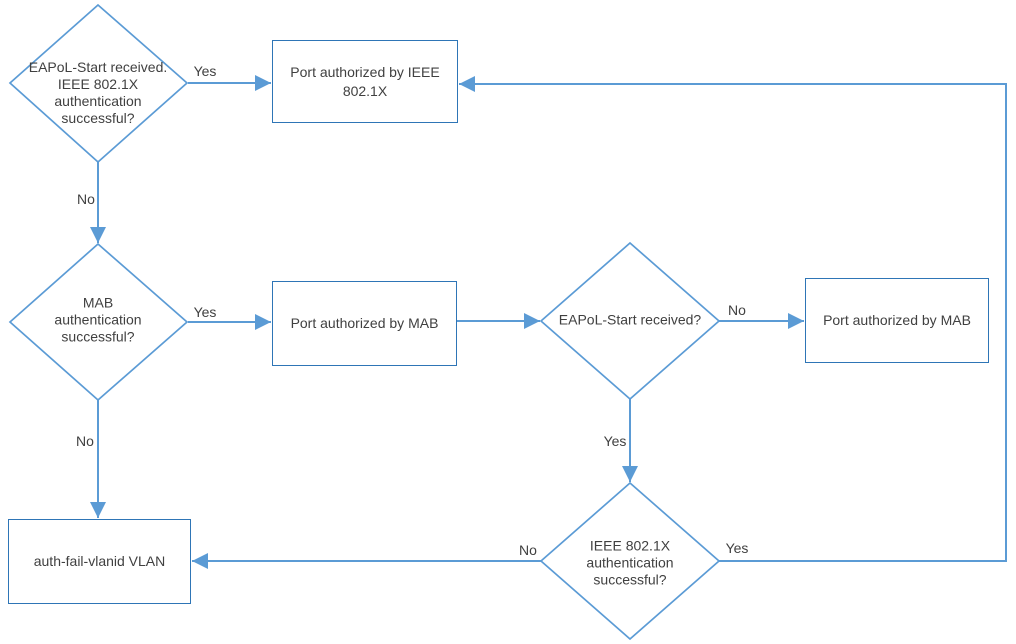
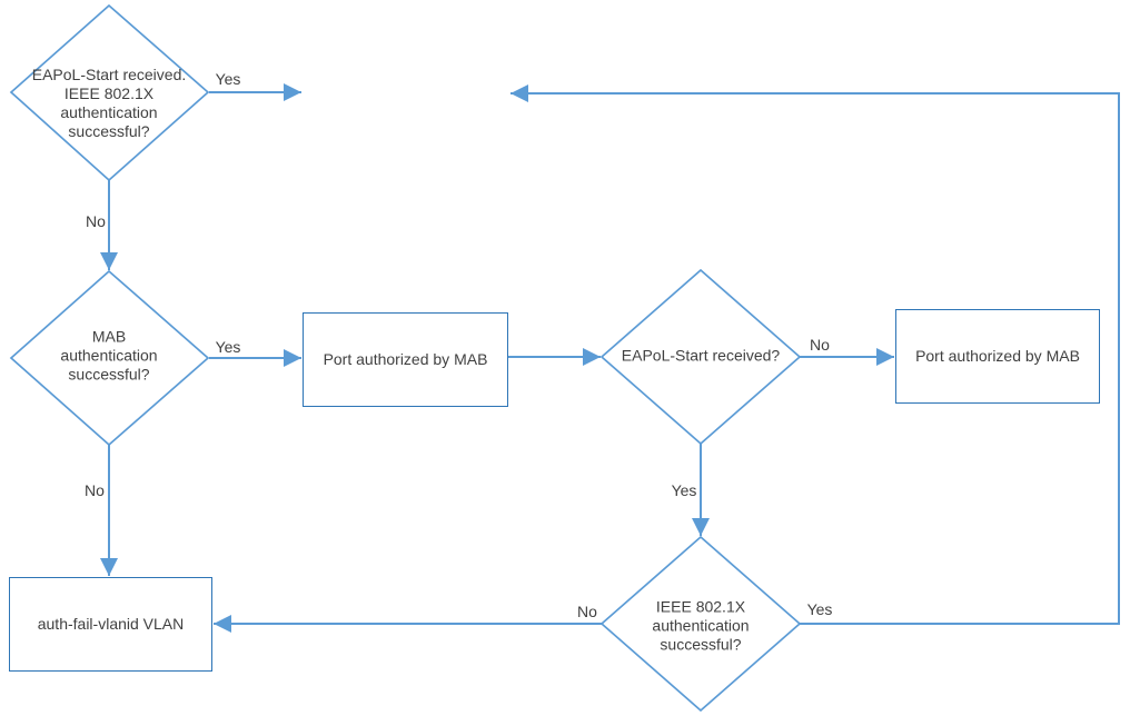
- Port authorized by IEEE
- 802.1X
  Port authorized by MAB
  Port authorized by MAB
  auth-fail-vlanid VLAN
  EAPoL-Start received.
  IEEE 802.1X
  authentication
  successful?
  MAB
  authentication
  successful?
  EAPoL-Start received?
  IEEE 802.1X
  authentication
  successful?
  Yes
  No
  Yes
  No
  No
  Yes
  No
  Yes
